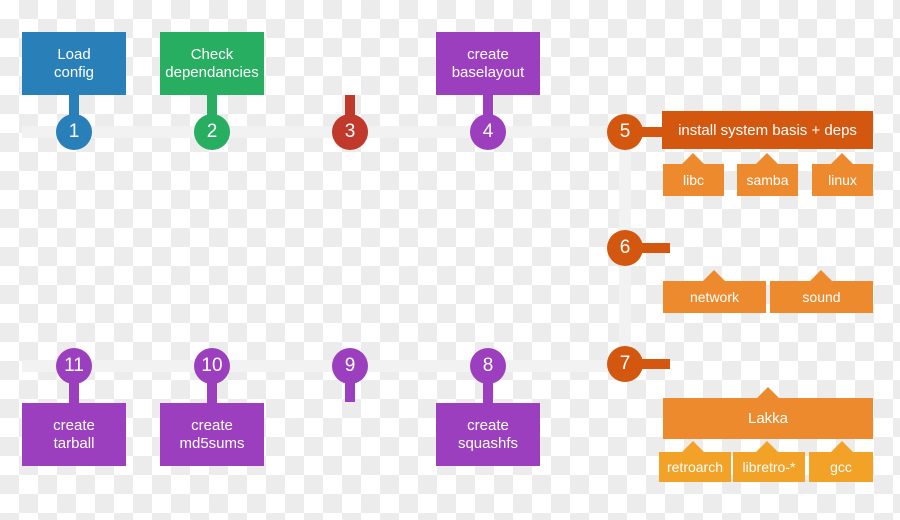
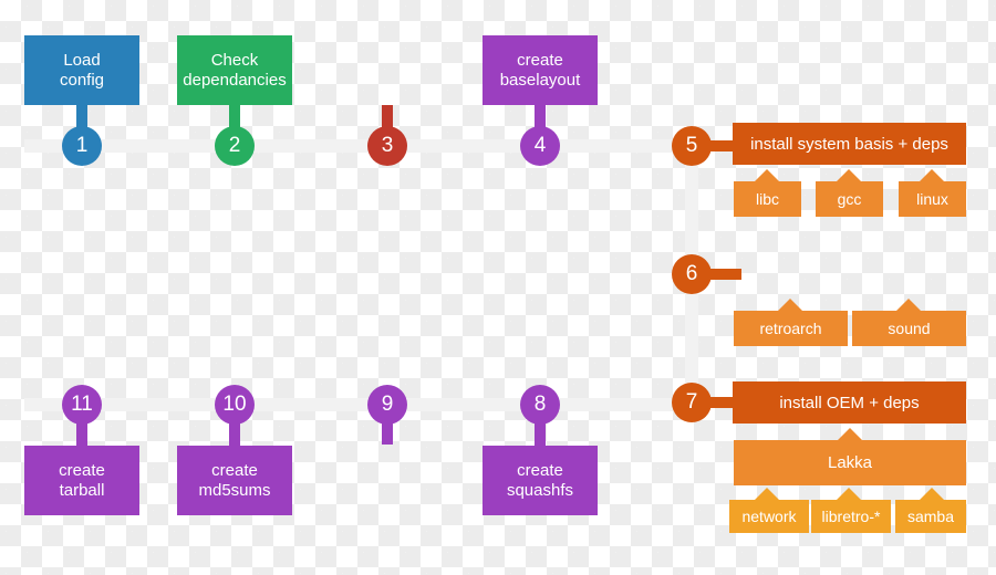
  Load
  config
  1
  Check
  dependancies
  2
  3
  create
  baselayout
  4
  5
  install system basis + deps
  libc
- samba
+ gcc
  linux
  6
- network
+ retroarch
  sound
  7
+ install OEM + deps
  Lakka
- retroarch
+ network
  libretro-*
- gcc
+ samba
  11
  create
  tarball
  10
  create
  md5sums
  9
  8
  create
  squashfs
